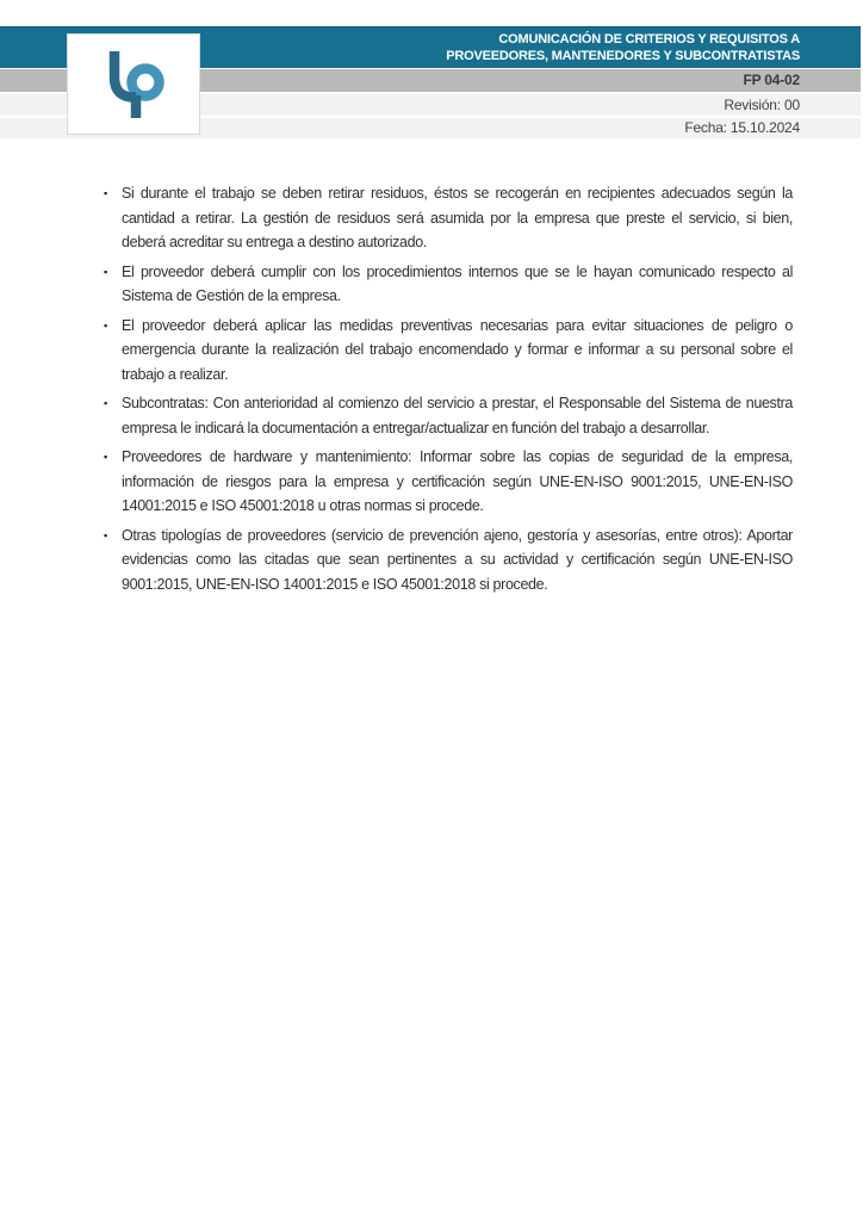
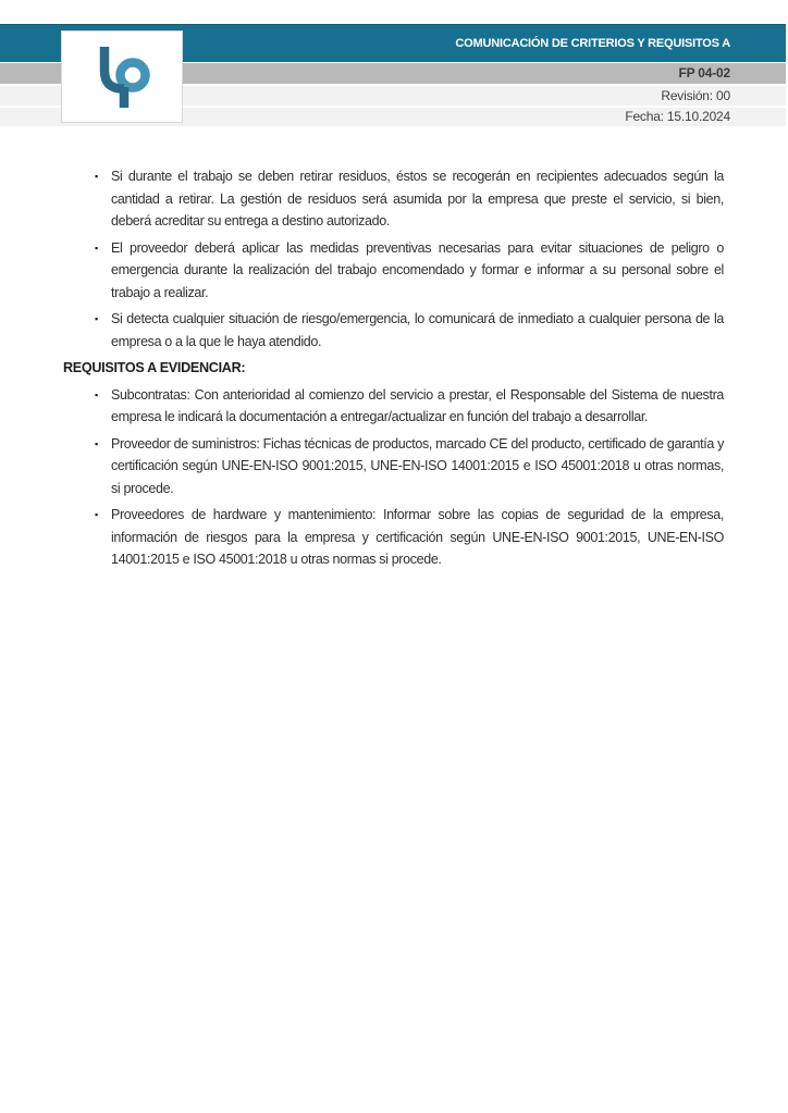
  COMUNICACIÓN DE CRITERIOS Y REQUISITOS A
- PROVEEDORES, MANTENEDORES Y SUBCONTRATISTAS
  FP 04-02
  Revisión: 00
  Fecha: 15.10.2024
  Si durante el trabajo se deben retirar residuos, éstos se recogerán en recipientes adecuados según la cantidad a retirar. La gestión de residuos será asumida por la empresa que preste el servicio, si bien, deberá acreditar su entrega a destino autorizado.
- El proveedor deberá cumplir con los procedimientos internos que se le hayan comunicado respecto al Sistema de Gestión de la empresa.
  El proveedor deberá aplicar las medidas preventivas necesarias para evitar situaciones de peligro o emergencia durante la realización del trabajo encomendado y formar e informar a su personal sobre el trabajo a realizar.
+ Si detecta cualquier situación de riesgo/emergencia, lo comunicará de inmediato a cualquier persona de la empresa o a la que le haya atendido.
+ REQUISITOS A EVIDENCIAR:
  Subcontratas: Con anterioridad al comienzo del servicio a prestar, el Responsable del Sistema de nuestra empresa le indicará la documentación a entregar/actualizar en función del trabajo a desarrollar.
+ Proveedor de suministros: Fichas técnicas de productos, marcado CE del producto, certificado de garantía y certificación según UNE-EN-ISO 9001:2015, UNE-EN-ISO 14001:2015 e ISO 45001:2018 u otras normas, si procede.
  Proveedores de hardware y mantenimiento: Informar sobre las copias de seguridad de la empresa, información de riesgos para la empresa y certificación según UNE-EN-ISO 9001:2015, UNE-EN-ISO 14001:2015 e ISO 45001:2018 u otras normas si procede.
- Otras tipologías de proveedores (servicio de prevención ajeno, gestoría y asesorías, entre otros): Aportar evidencias como las citadas que sean pertinentes a su actividad y certificación según UNE-EN-ISO 9001:2015, UNE-EN-ISO 14001:2015 e ISO 45001:2018 si procede.
